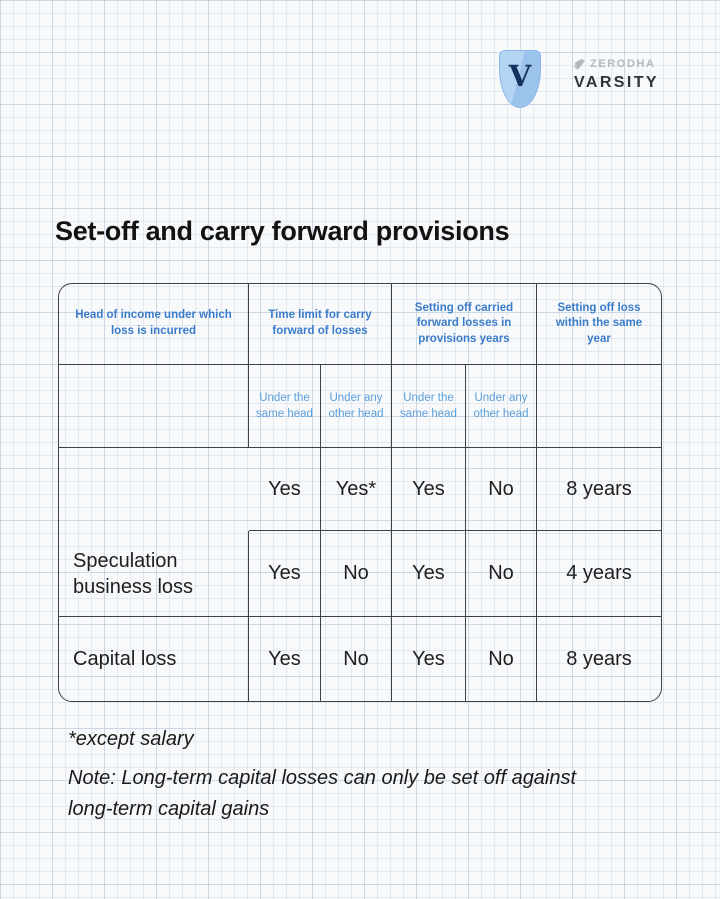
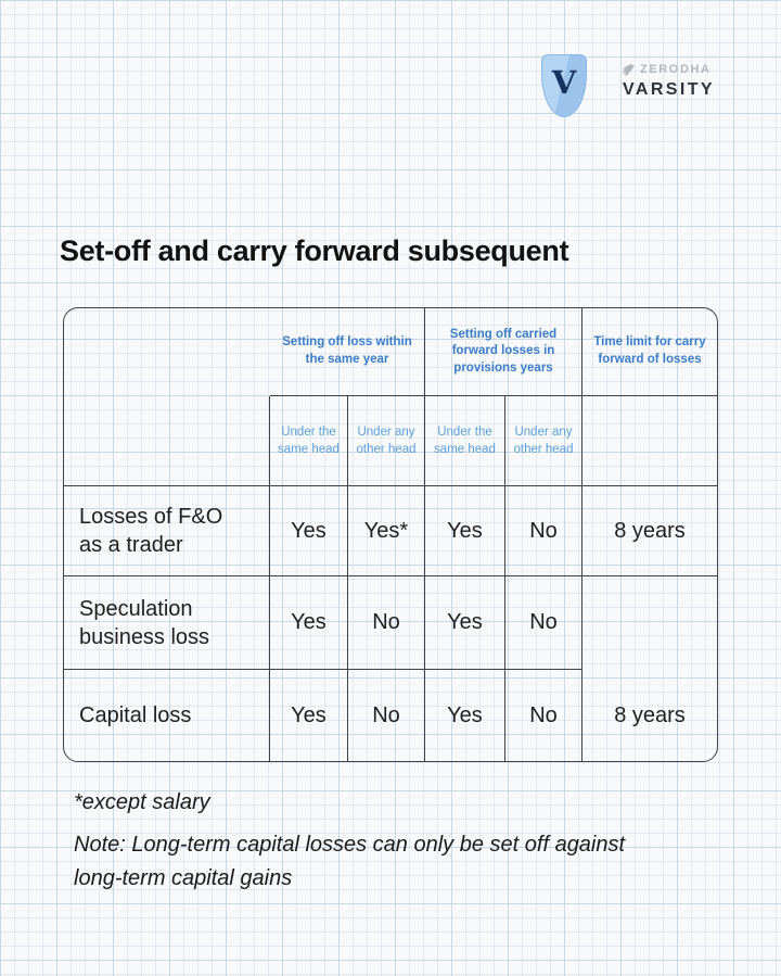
  V
  ZERODHA
  VARSITY
- Set-off and carry forward provisions
+ Set-off and carry forward subsequent
- Head of income under which loss is incurred
- Time limit for carry forward of losses
+ Setting off loss within the same year
  Setting off carried forward losses in provisions years
- Setting off loss within the same year
+ Time limit for carry forward of losses
  Under the same head
  Under any other head
  Under the same head
  Under any other head
+ Losses of F&O as a trader
  Yes
  Yes*
  Yes
  No
  8 years
  Speculation business loss
  Yes
  No
  Yes
  No
- 4 years
  Capital loss
  Yes
  No
  Yes
  No
  8 years
  *except salary
  Note: Long-term capital losses can only be set off against long-term capital gains
